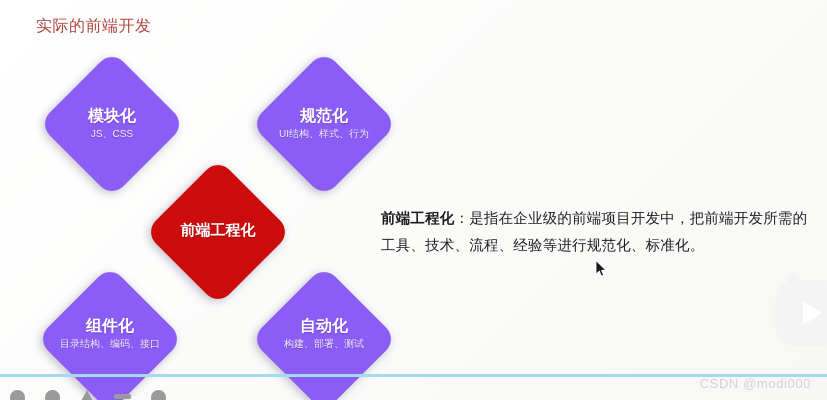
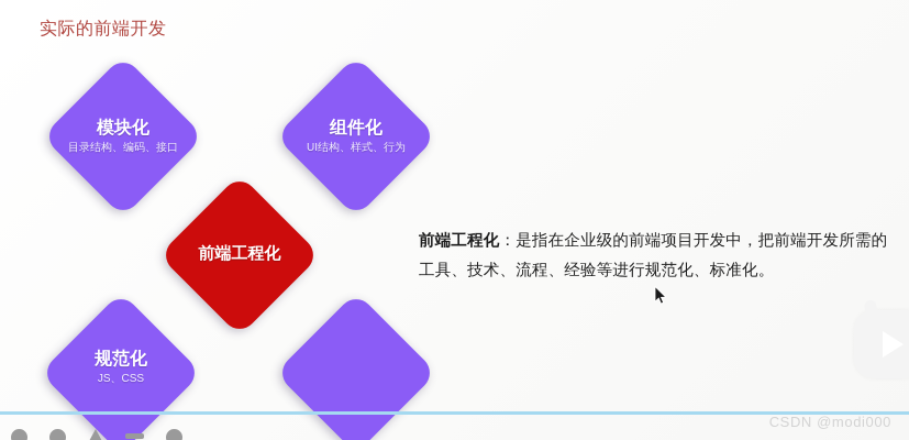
  实际的前端开发
  模块化
- JS、CSS
+ 目录结构、编码、接口
- 规范化
+ 组件化
  UI结构、样式、行为
  前端工程化
- 组件化
+ 规范化
- 目录结构、编码、接口
+ JS、CSS
- 自动化
- 构建、部署、测试
  前端工程化：是指在企业级的前端项目开发中，把前端开发所需的工具、技术、流程、经验等进行规范化、标准化。
  CSDN @modi000
